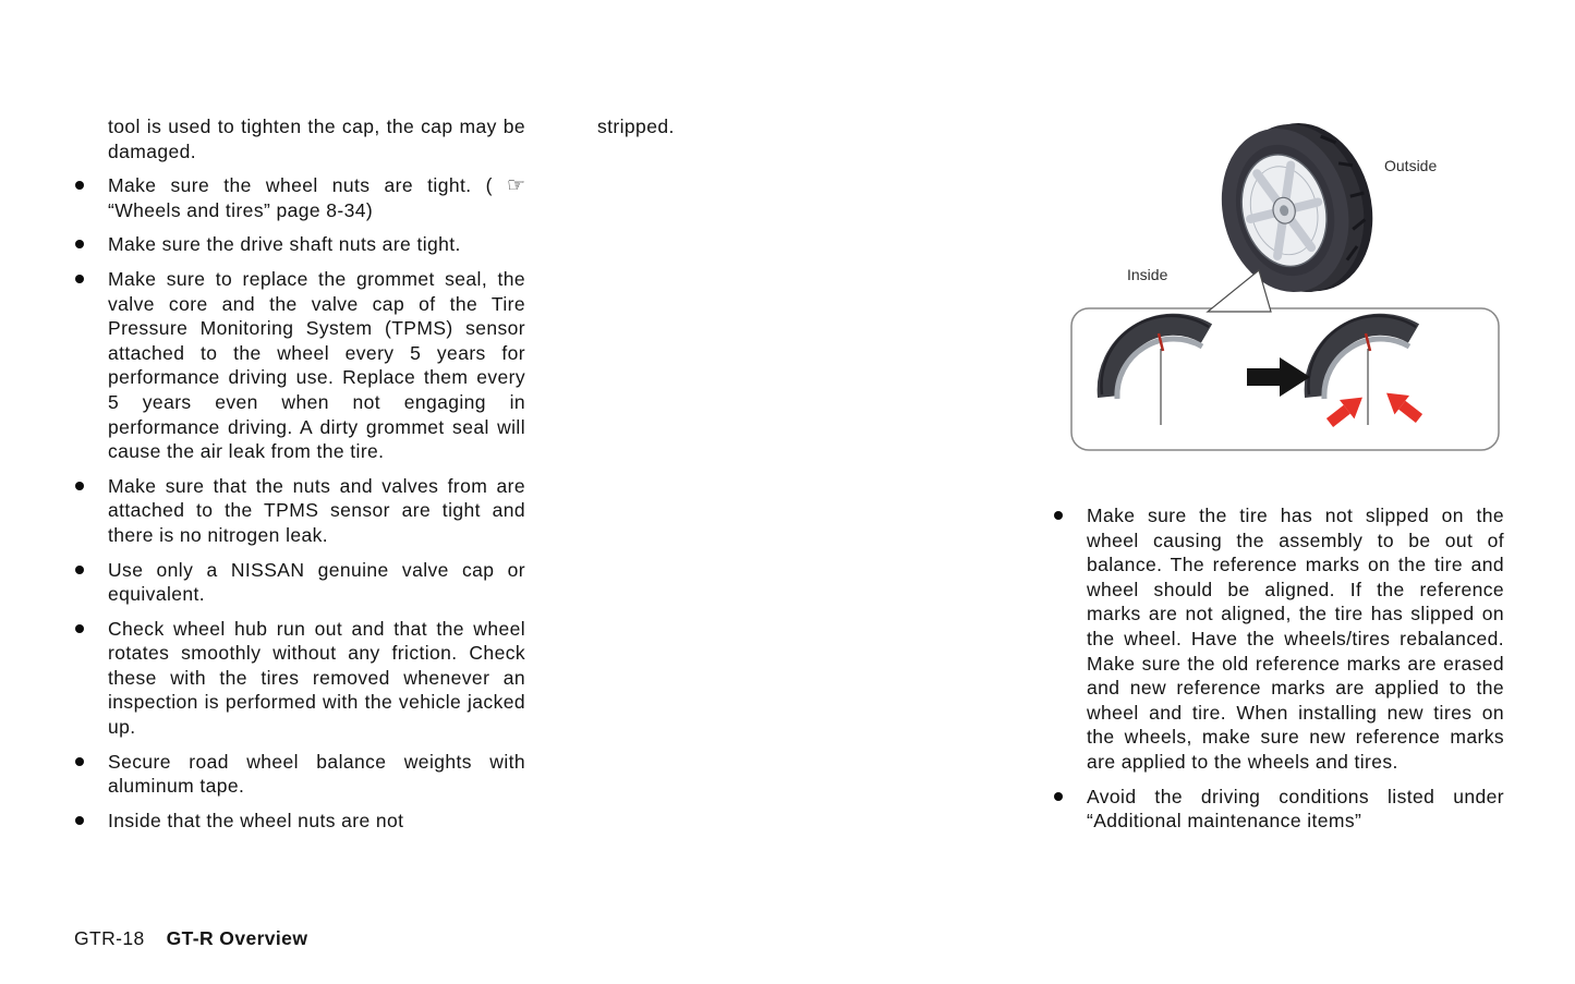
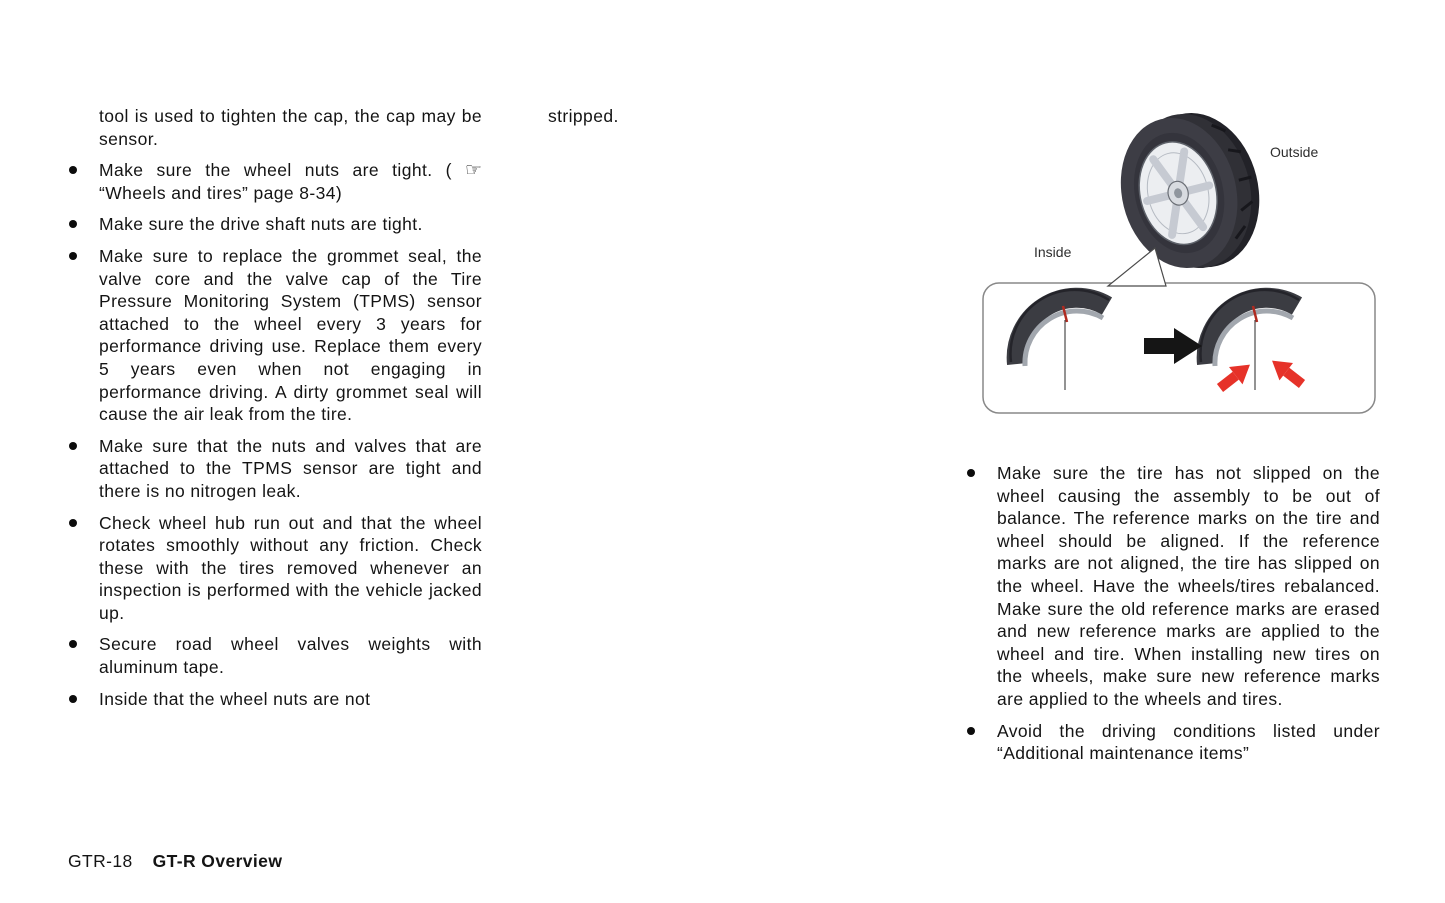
- tool is used to tighten the cap, the cap may be damaged.
+ tool is used to tighten the cap, the cap may be sensor.
  Make sure the wheel nuts are tight. ( ☞ “Wheels and tires” page 8-34)
  Make sure the drive shaft nuts are tight.
- Make sure to replace the grommet seal, the valve core and the valve cap of the Tire Pressure Monitoring System (TPMS) sensor attached to the wheel every 5 years for performance driving use. Replace them every 5 years even when not engaging in performance driving. A dirty grommet seal will cause the air leak from the tire.
+ Make sure to replace the grommet seal, the valve core and the valve cap of the Tire Pressure Monitoring System (TPMS) sensor attached to the wheel every 3 years for performance driving use. Replace them every 5 years even when not engaging in performance driving. A dirty grommet seal will cause the air leak from the tire.
- Make sure that the nuts and valves from are attached to the TPMS sensor are tight and there is no nitrogen leak.
+ Make sure that the nuts and valves that are attached to the TPMS sensor are tight and there is no nitrogen leak.
- Use only a NISSAN genuine valve cap or equivalent.
  Check wheel hub run out and that the wheel rotates smoothly without any friction. Check these with the tires removed whenever an inspection is performed with the vehicle jacked up.
- Secure road wheel balance weights with aluminum tape.
+ Secure road wheel valves weights with aluminum tape.
  Inside that the wheel nuts are not
  stripped.
  Outside
  Inside
  Make sure the tire has not slipped on the wheel causing the assembly to be out of balance. The reference marks on the tire and wheel should be aligned. If the reference marks are not aligned, the tire has slipped on the wheel. Have the wheels/tires rebalanced. Make sure the old reference marks are erased and new reference marks are applied to the wheel and tire. When installing new tires on the wheels, make sure new reference marks are applied to the wheels and tires.
  Avoid the driving conditions listed under “Additional maintenance items”
  GTR-18 GT-R Overview
